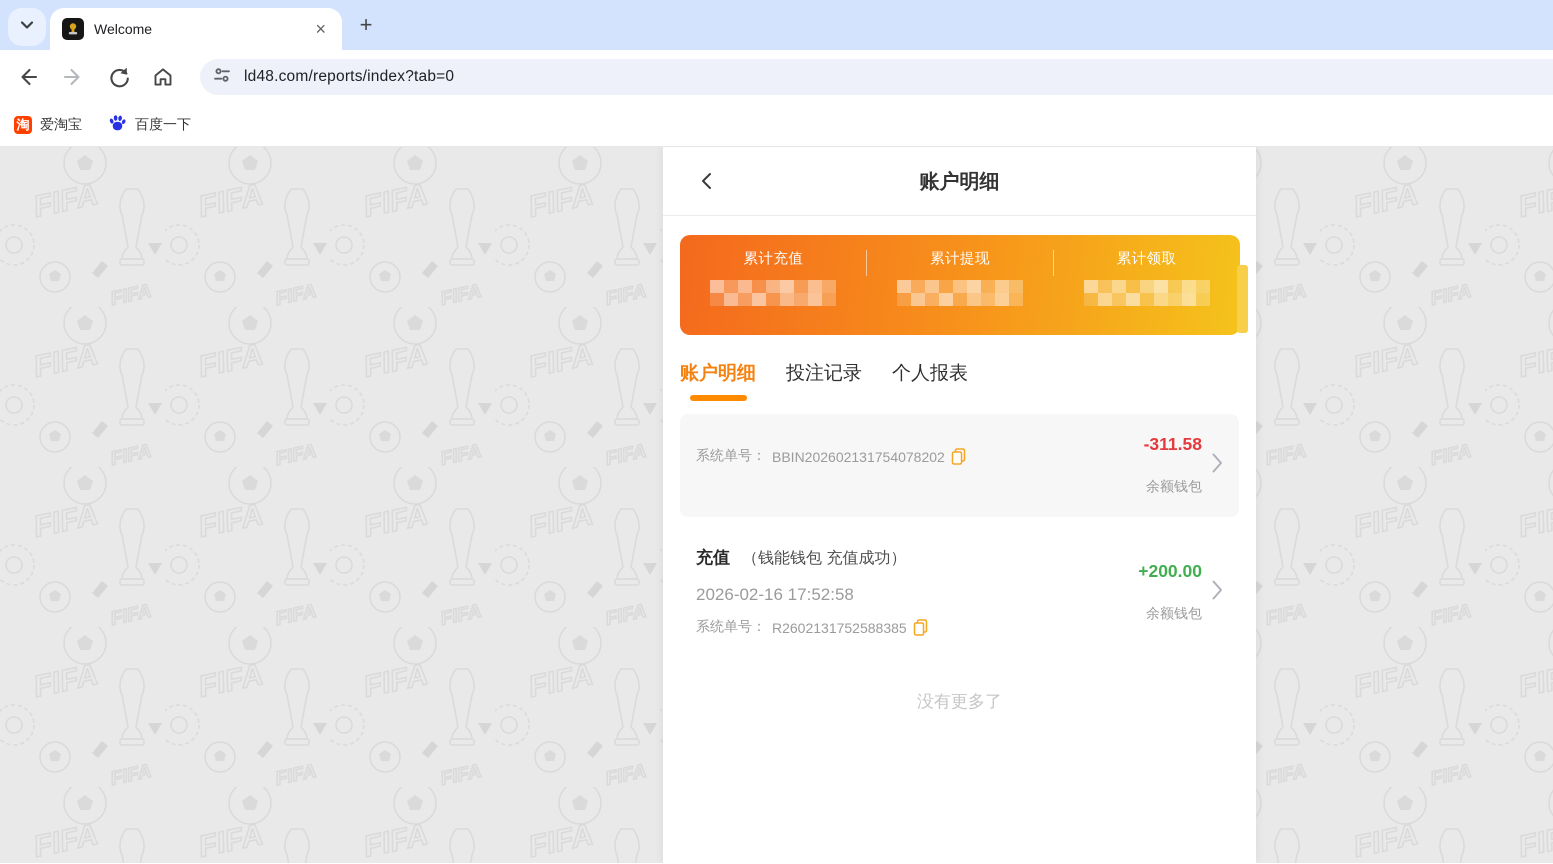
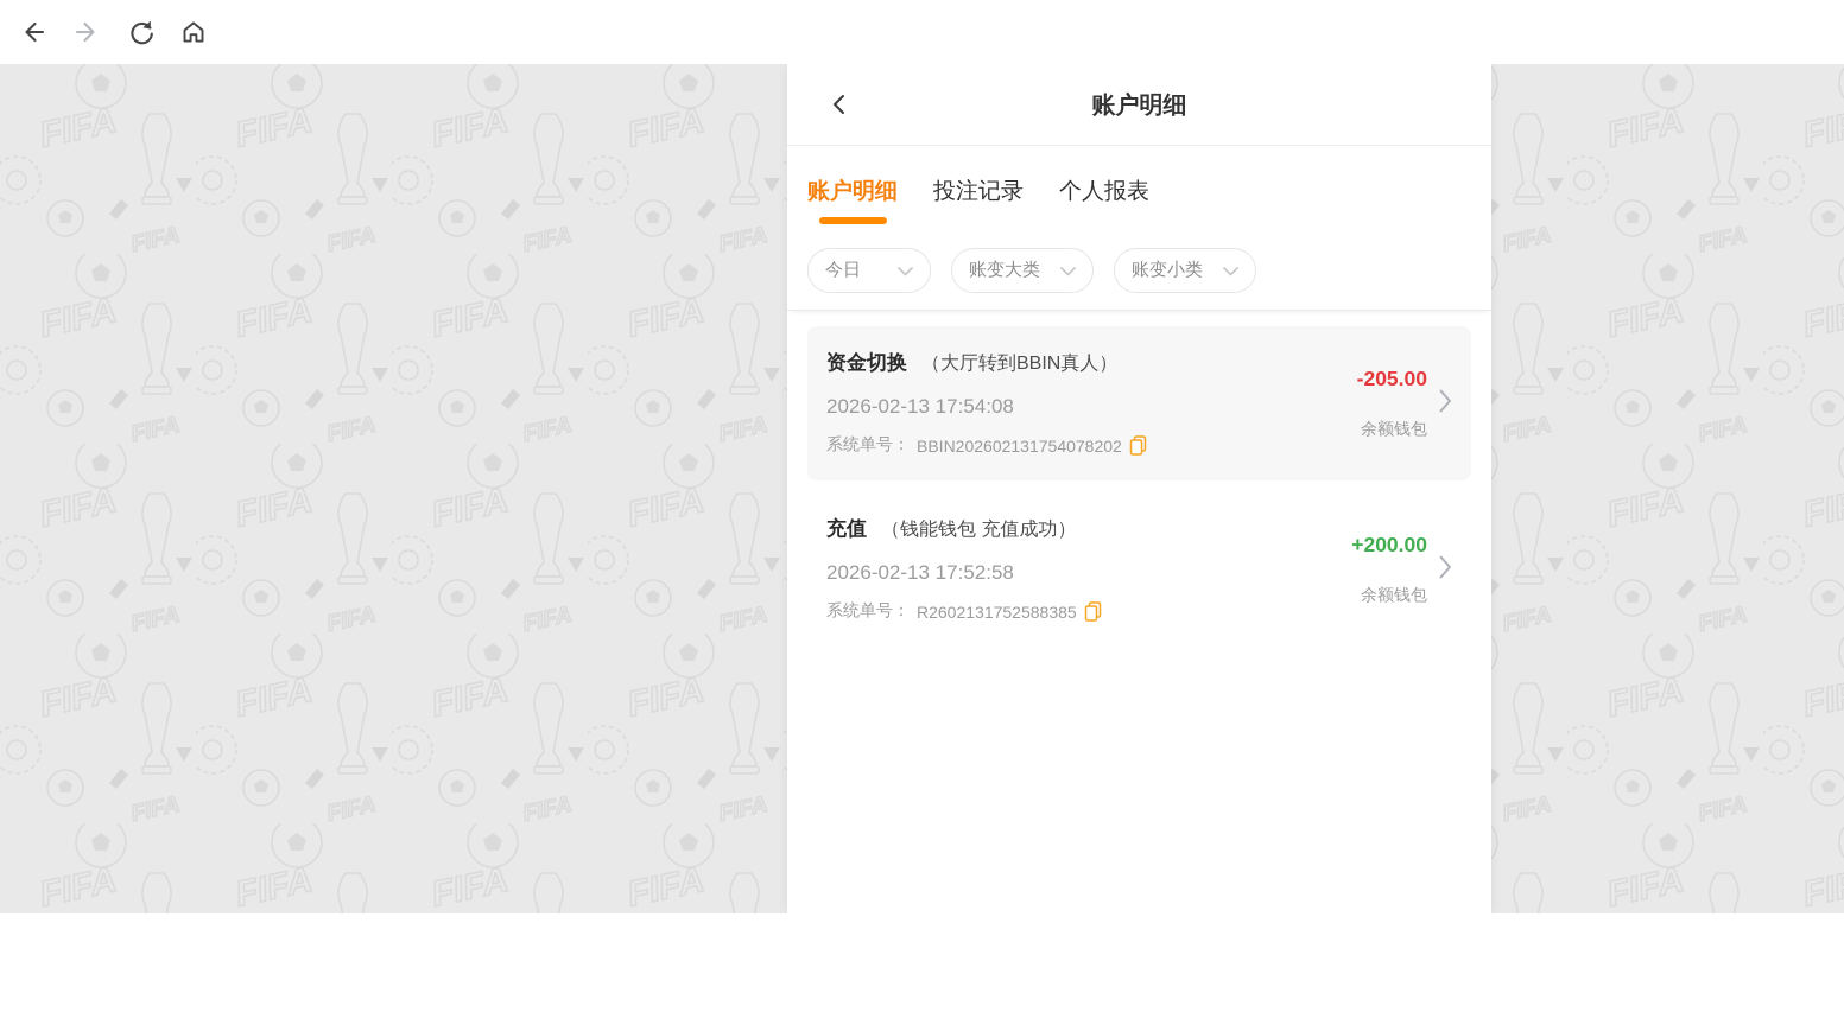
- Welcome
- ×
- +
- ld48.com/reports/index?tab=0
- 淘
- 爱淘宝
- 百度一下
  账户明细
- 累计充值
- 累计提现
- 累计领取
  账户明细
  投注记录
  个人报表
+ 今日
+ 账变大类
+ 账变小类
+ 资金切换
+ （大厅转到BBIN真人）
+ 2026-02-13 17:54:08
  系统单号：
  BBIN202602131754078202
- -311.58
+ -205.00
  余额钱包
  充值
  （钱能钱包 充值成功）
- 2026-02-16 17:52:58
+ 2026-02-13 17:52:58
  系统单号：
  R2602131752588385
  +200.00
  余额钱包
- 没有更多了
